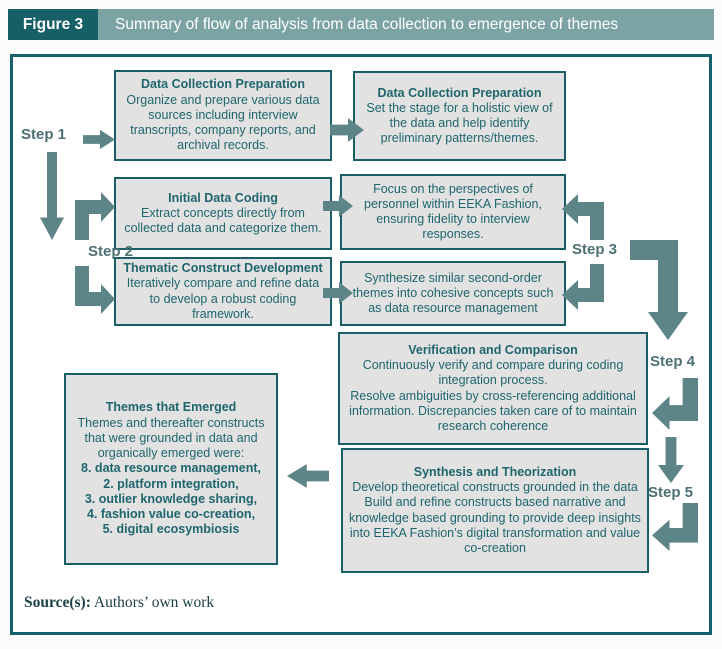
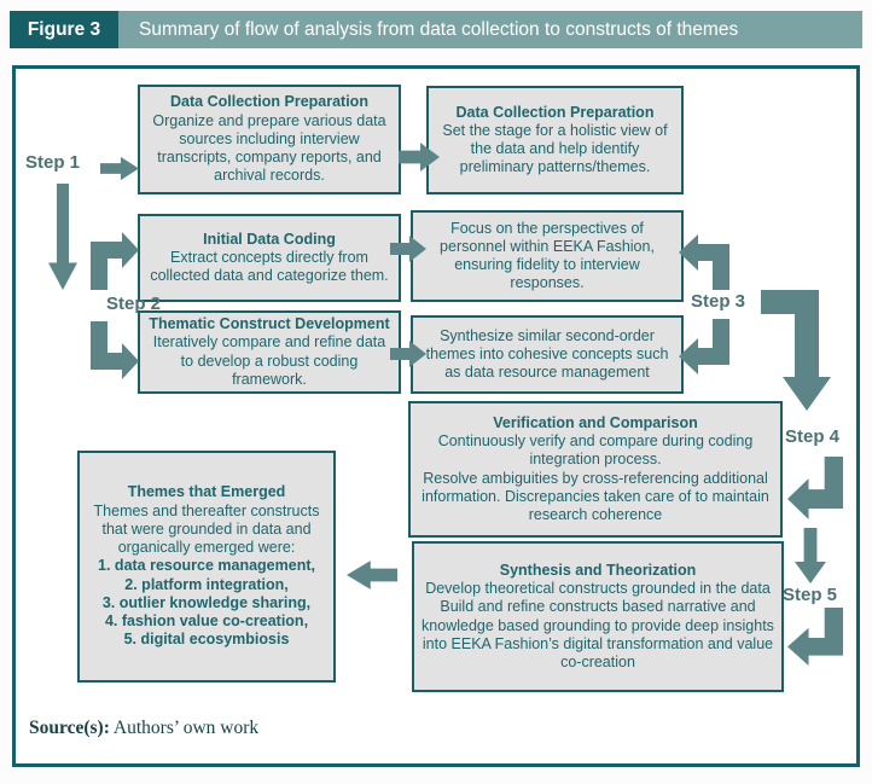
  Figure 3
- Summary of flow of analysis from data collection to emergence of themes
+ Summary of flow of analysis from data collection to constructs of themes
  Step 1
  Step 2
  Step 3
  Step 4
  Step 5
  Data Collection Preparation
  Organize and prepare various data sources including interview transcripts, company reports, and archival records.
  Data Collection Preparation
  Set the stage for a holistic view of the data and help identify preliminary patterns/themes.
  Initial Data Coding
  Extract concepts directly from collected data and categorize them.
  Focus on the perspectives of personnel within EEKA Fashion, ensuring fidelity to interview responses.
  Thematic Construct Development
  Iteratively compare and refine data to develop a robust coding framework.
  Synthesize similar second-order themes into cohesive concepts such as data resource management
  Verification and Comparison
  Continuously verify and compare during coding integration process.
  Resolve ambiguities by cross-referencing additional information. Discrepancies taken care of to maintain research coherence
  Synthesis and Theorization
  Develop theoretical constructs grounded in the data
  Build and refine constructs based narrative and knowledge based grounding to provide deep insights into EEKA Fashion’s digital transformation and value co-creation
  Themes that Emerged
  Themes and thereafter constructs that were grounded in data and organically emerged were:
- 8. data resource management,
+ 1. data resource management,
  2. platform integration,
  3. outlier knowledge sharing,
  4. fashion value co-creation,
  5. digital ecosymbiosis
  Source(s): Authors’ own work
